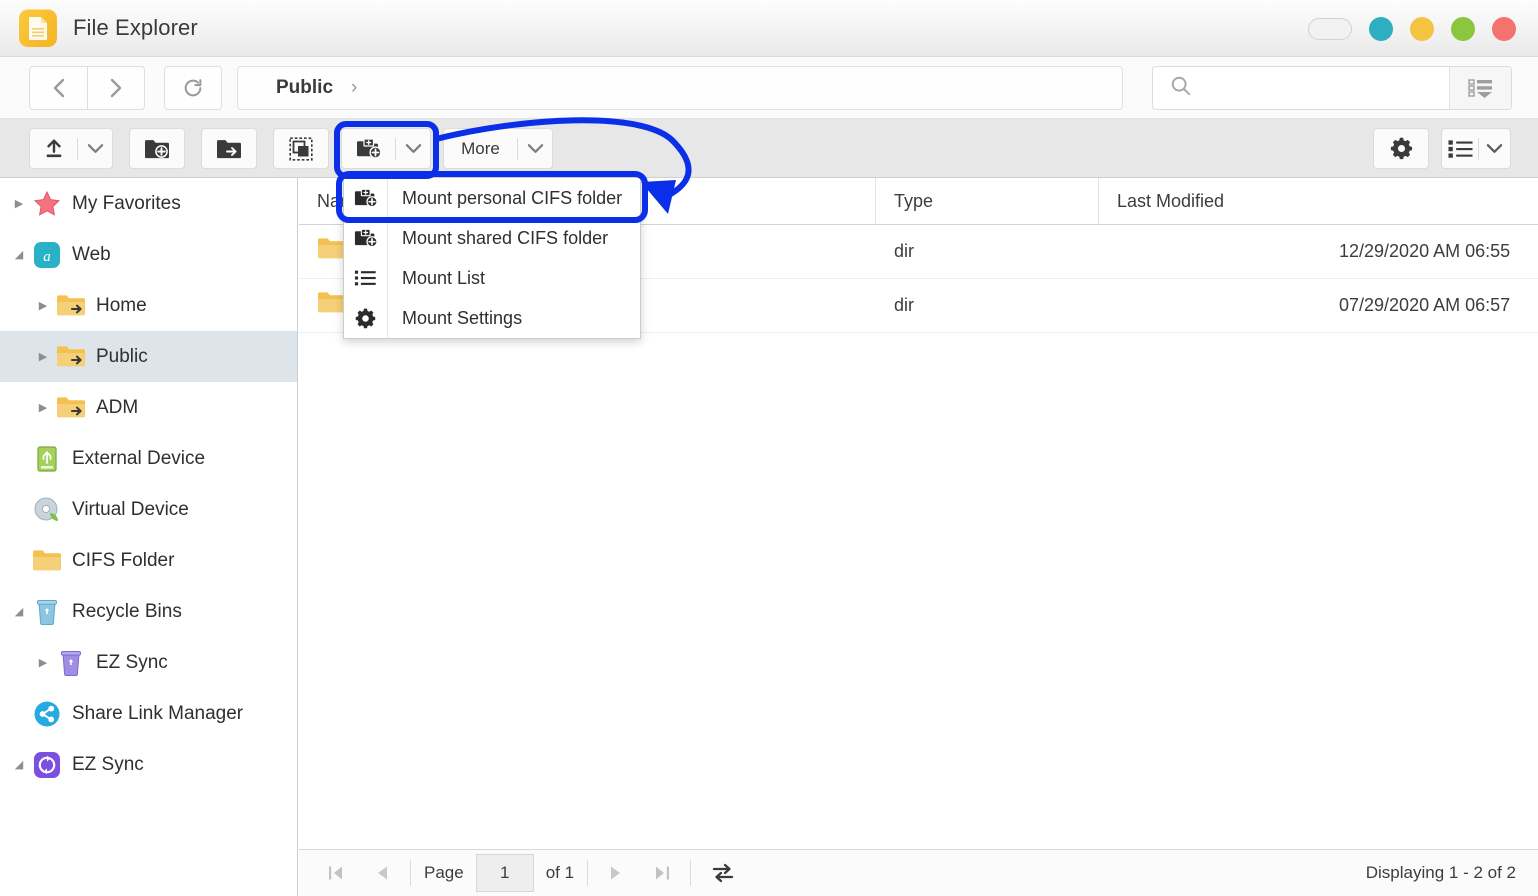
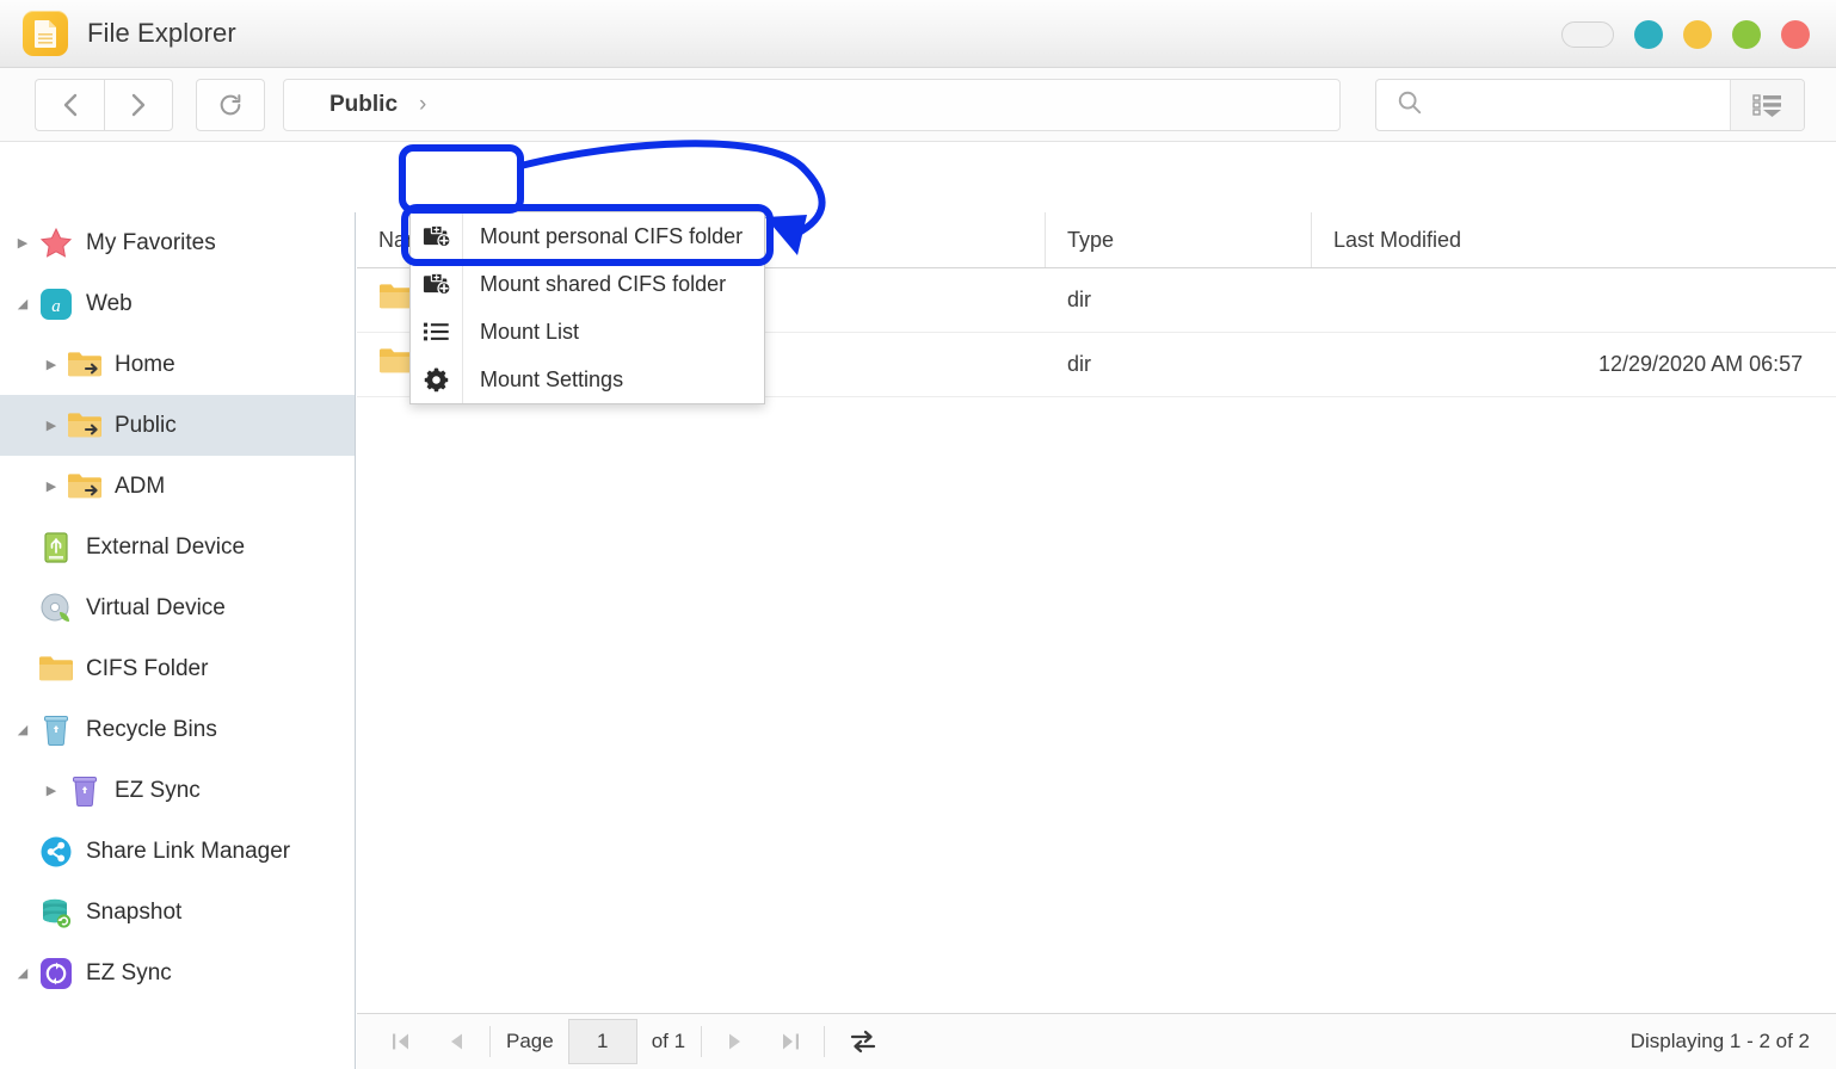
  File Explorer
  Public
  ›
- More
  ▶
  My Favorites
  ◢
  a
  Web
  ▶
  Home
  ▶
  Public
  ▶
  ADM
  External Device
  Virtual Device
  CIFS Folder
  ◢
  Recycle Bins
  ▶
  EZ Sync
  Share Link Manager
+ Snapshot
  ◢
  EZ Sync
  Type
  Last Modified
  dir
- 12/29/2020 AM 06:55
  dir
- 07/29/2020 AM 06:57
+ 12/29/2020 AM 06:57
  Page
  1
  of 1
  Displaying 1 - 2 of 2
  Mount personal CIFS folder
  Mount shared CIFS folder
  Mount List
  Mount Settings
